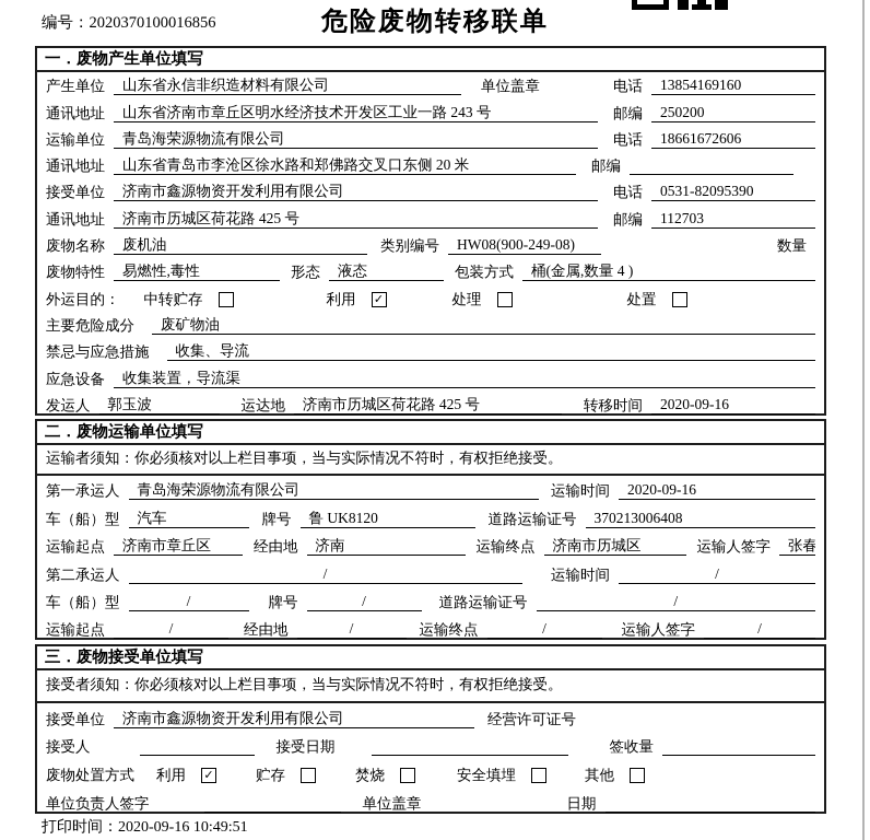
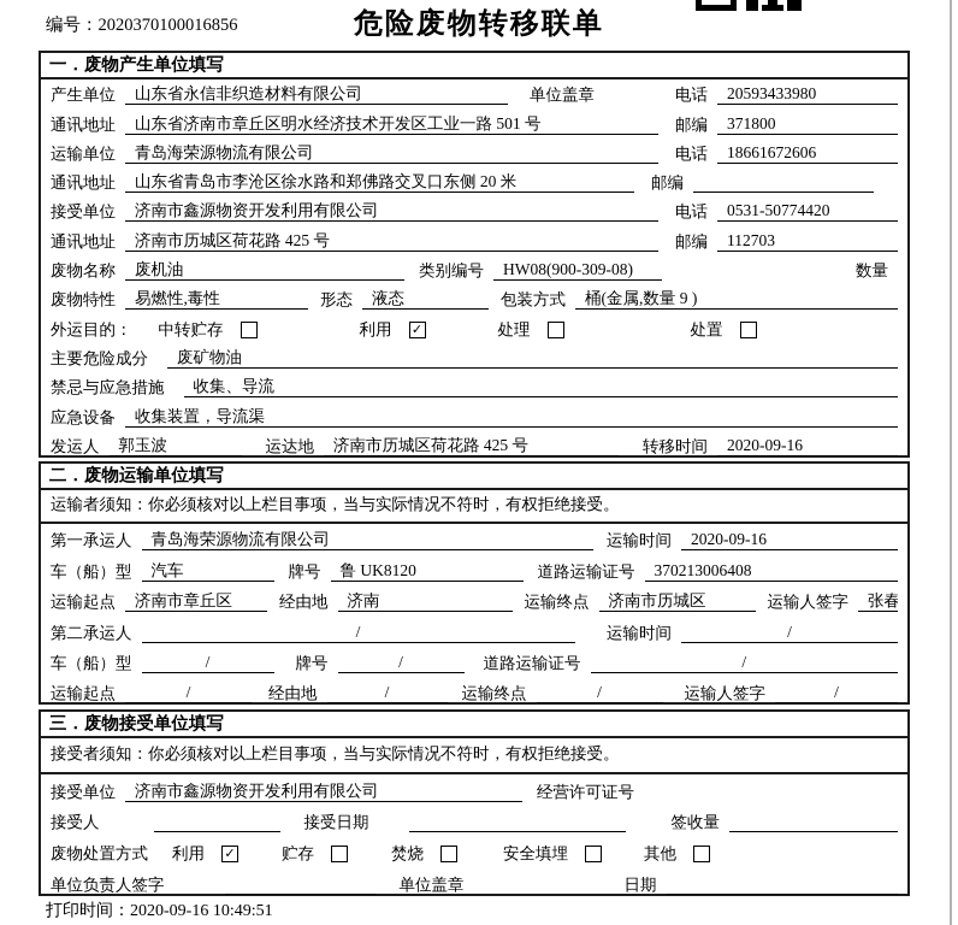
  编号：2020370100016856
  危险废物转移联单
  一．废物产生单位填写
  产生单位
  山东省永信非织造材料有限公司
  单位盖章
  电话
- 13854169160
+ 20593433980
  通讯地址
- 山东省济南市章丘区明水经济技术开发区工业一路 243 号
+ 山东省济南市章丘区明水经济技术开发区工业一路 501 号
  邮编
- 250200
+ 371800
  运输单位
  青岛海荣源物流有限公司
  电话
  18661672606
  通讯地址
  山东省青岛市李沧区徐水路和郑佛路交叉口东侧 20 米
  邮编
  接受单位
  济南市鑫源物资开发利用有限公司
  电话
- 0531-82095390
+ 0531-50774420
  通讯地址
  济南市历城区荷花路 425 号
  邮编
  112703
  废物名称
  废机油
  类别编号
- HW08(900-249-08)
+ HW08(900-309-08)
  数量
  废物特性
  易燃性,毒性
  形态
  液态
  包装方式
- 桶(金属,数量 4 )
+ 桶(金属,数量 9 )
  外运目的：
  中转贮存
  利用
  ✓
  处理
  处置
  主要危险成分
  废矿物油
  禁忌与应急措施
  收集、导流
  应急设备
  收集装置，导流渠
  发运人
  郭玉波
  运达地
  济南市历城区荷花路 425 号
  转移时间
  2020-09-16
  二．废物运输单位填写
  运输者须知：你必须核对以上栏目事项，当与实际情况不符时，有权拒绝接受。
  第一承运人
  青岛海荣源物流有限公司
  运输时间
  2020-09-16
  车（船）型
  汽车
  牌号
  鲁 UK8120
  道路运输证号
  370213006408
  运输起点
  济南市章丘区
  经由地
  济南
  运输终点
  济南市历城区
  运输人签字
  第二承运人
  /
  运输时间
  /
  车（船）型
  /
  牌号
  /
  道路运输证号
  /
  运输起点
  /
  经由地
  /
  运输终点
  /
  运输人签字
  /
  三．废物接受单位填写
  接受者须知：你必须核对以上栏目事项，当与实际情况不符时，有权拒绝接受。
  接受单位
  济南市鑫源物资开发利用有限公司
  经营许可证号
  接受人
  接受日期
  签收量
  废物处置方式
  利用
  ✓
  贮存
  焚烧
  安全填埋
  其他
  单位负责人签字
  单位盖章
  日期
  打印时间：2020-09-16 10:49:51
